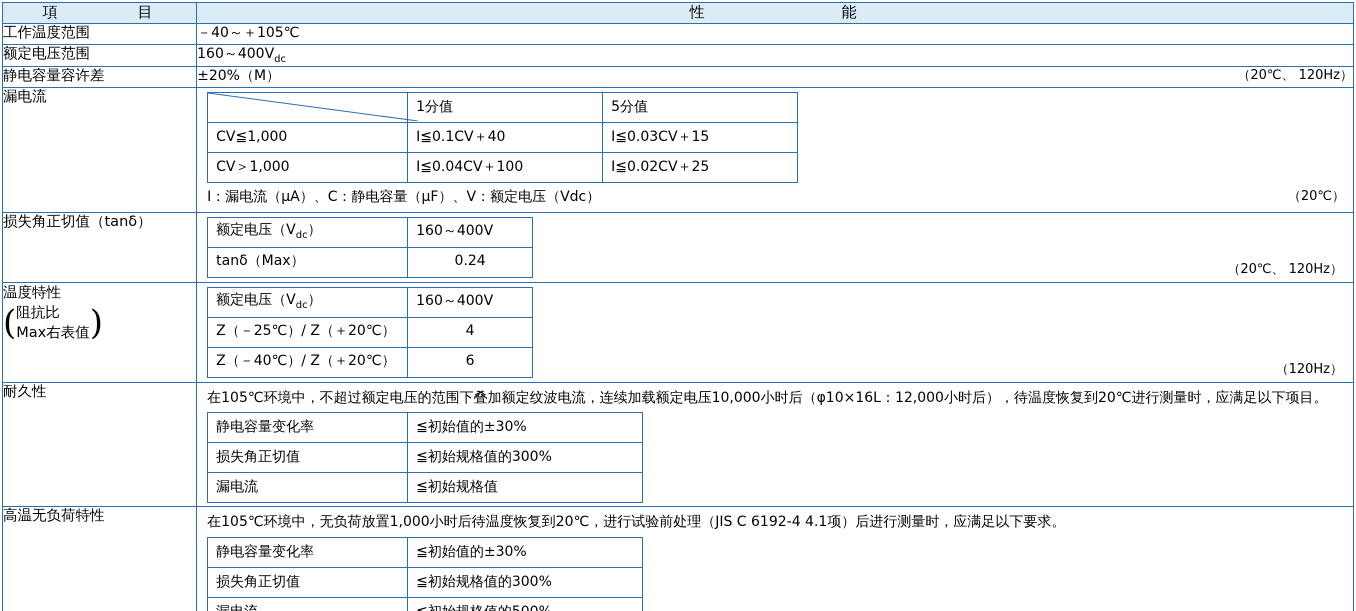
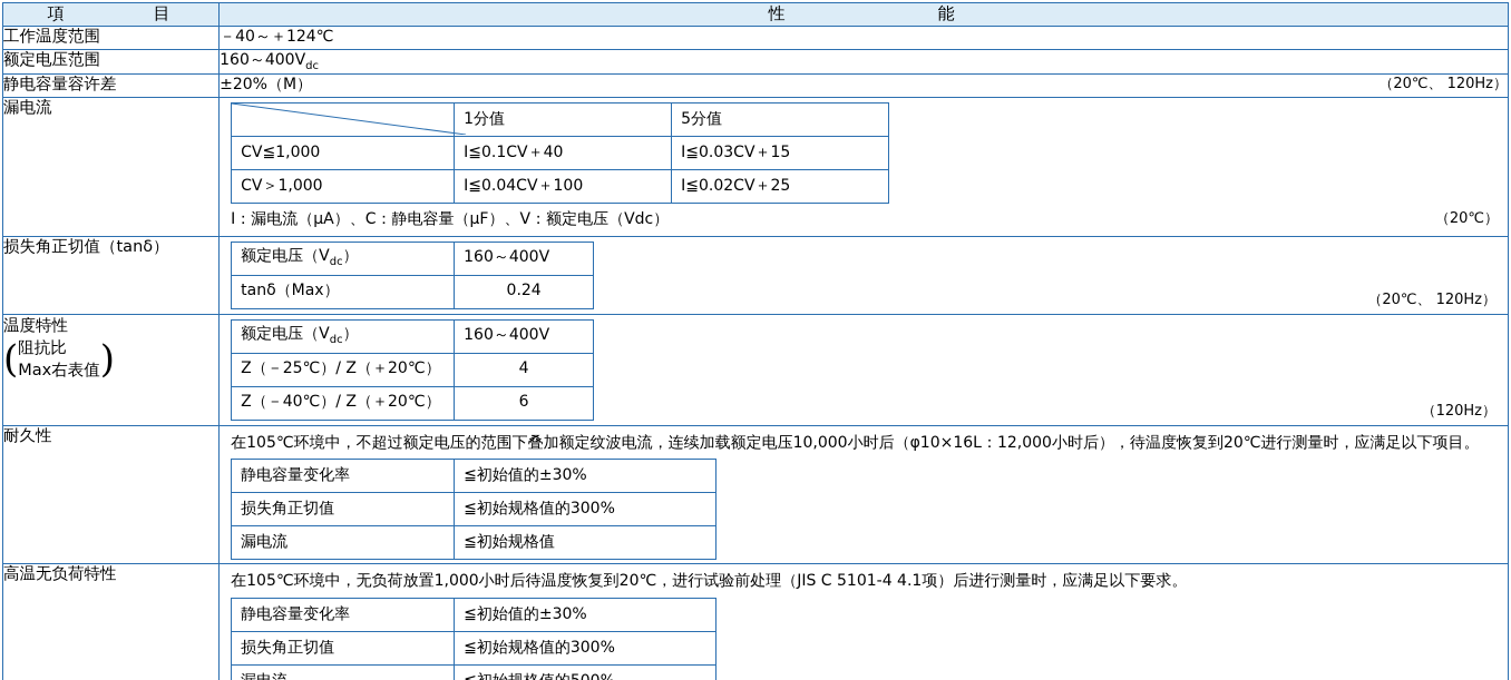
  項 目	性 能
- 工作温度范围	－40～＋105℃
+ 工作温度范围	－40～＋124℃
  额定电压范围	160～400Vdc
  静电容量容许差	（20℃、 120Hz） ±20%（M）
  漏电流
  	1分值	5分值
  CV≦1,000	I≦0.1CV＋40	I≦0.03CV＋15
  CV＞1,000	I≦0.04CV＋100	I≦0.02CV＋25
  	（20℃） I：漏电流（μA）、C：静电容量（μF）、V：额定电压（Vdc）
  损失角正切值（tanδ）
  额定电压（Vdc）	160～400V
  tanδ（Max）	0.24
  	（20℃、 120Hz）
  温度特性 ( 阻抗比 Max右表值 )
  额定电压（Vdc）	160～400V
  Z（－25℃）/ Z（＋20℃）	4
  Z（－40℃）/ Z（＋20℃）	6
  	（120Hz）
  耐久性	在105℃环境中，不超过额定电压的范围下叠加额定纹波电流，连续加载额定电压10,000小时后（φ10×16L：12,000小时后），待温度恢复到20℃进行测量时，应满足以下项目。
  静电容量变化率	≦初始值的±30%
  损失角正切值	≦初始规格值的300%
  漏电流	≦初始规格值
- 高温无负荷特性	在105℃环境中，无负荷放置1,000小时后待温度恢复到20℃，进行试验前处理（JIS C 6192-4 4.1项）后进行测量时，应满足以下要求。
+ 高温无负荷特性	在105℃环境中，无负荷放置1,000小时后待温度恢复到20℃，进行试验前处理（JIS C 5101-4 4.1项）后进行测量时，应满足以下要求。
  静电容量变化率	≦初始值的±30%
  损失角正切值	≦初始规格值的300%
